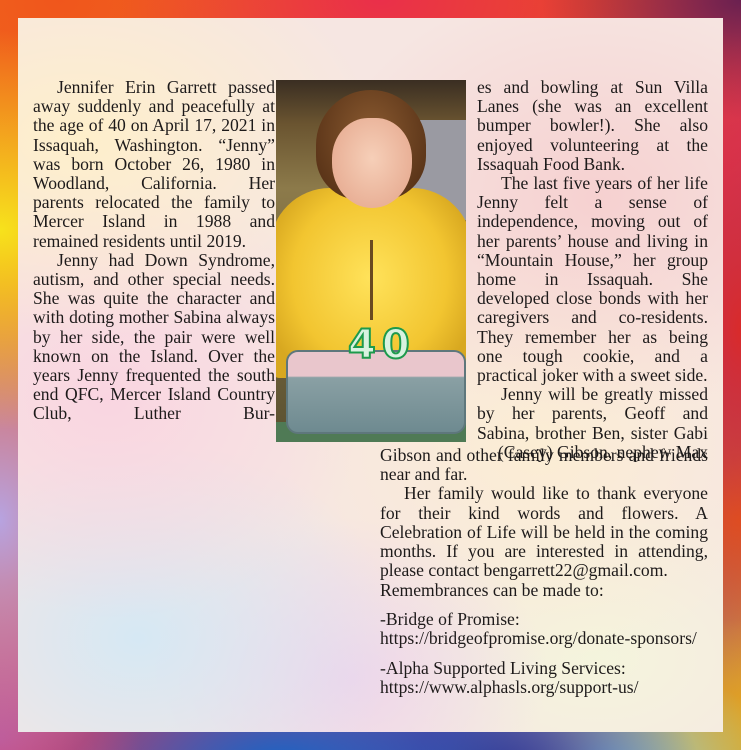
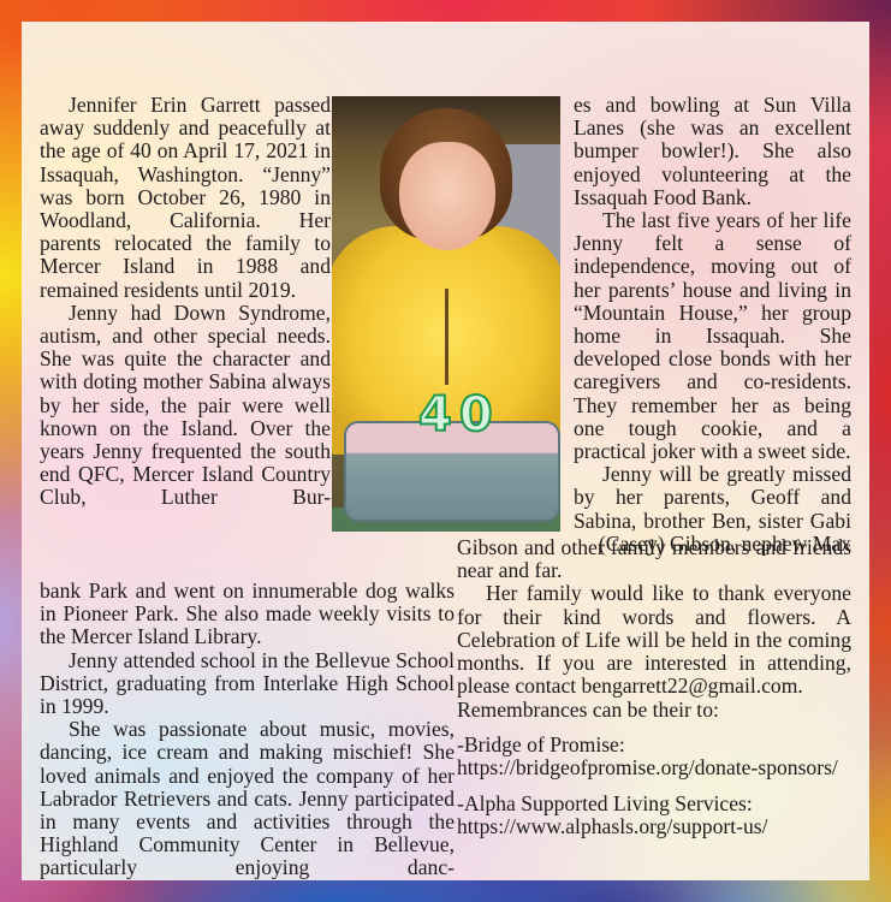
  Jennifer Erin Garrett passed away suddenly and peacefully at the age of 40 on April 17, 2021 in Issaquah, Washington. “Jenny” was born October 26, 1980 in Woodland, California. Her parents relocated the family to Mercer Island in 1988 and remained residents until 2019.
  Jenny had Down Syndrome, autism, and other special needs. She was quite the character and with doting mother Sabina always by her side, the pair were well known on the Island. Over the years Jenny frequented the south end QFC, Mercer Island Country Club, Luther Bur-
  40
+ bank Park and went on innumerable dog walks in Pioneer Park. She also made weekly visits to the Mercer Island Library.
+ Jenny attended school in the Bellevue School District, graduating from Interlake High School in 1999.
+ She was passionate about music, movies, dancing, ice cream and making mischief! She loved animals and enjoyed the company of her Labrador Retrievers and cats. Jenny participated in many events and activities through the Highland Community Center in Bellevue, particularly enjoying danc-
  es and bowling at Sun Villa Lanes (she was an excellent bumper bowler!). She also enjoyed volunteering at the Issaquah Food Bank.
  The last five years of her life Jenny felt a sense of independence, moving out of her parents’ house and living in “Mountain House,” her group home in Issaquah. She developed close bonds with her caregivers and co-residents. They remember her as being one tough cookie, and a practical joker with a sweet side.
  Jenny will be greatly missed by her parents, Geoff and Sabina, brother Ben, sister Gabi (Casey) Gibson, nephew Max
  Gibson and other family members and friends near and far.
  Her family would like to thank everyone for their kind words and flowers. A Celebration of Life will be held in the coming months. If you are interested in attending, please contact bengarrett22@gmail.com.
- Remembrances can be made to:
+ Remembrances can be their to:
  -Bridge of Promise:
  https://bridgeofpromise.org/donate-sponsors/
  -Alpha Supported Living Services:
  https://www.alphasls.org/support-us/
